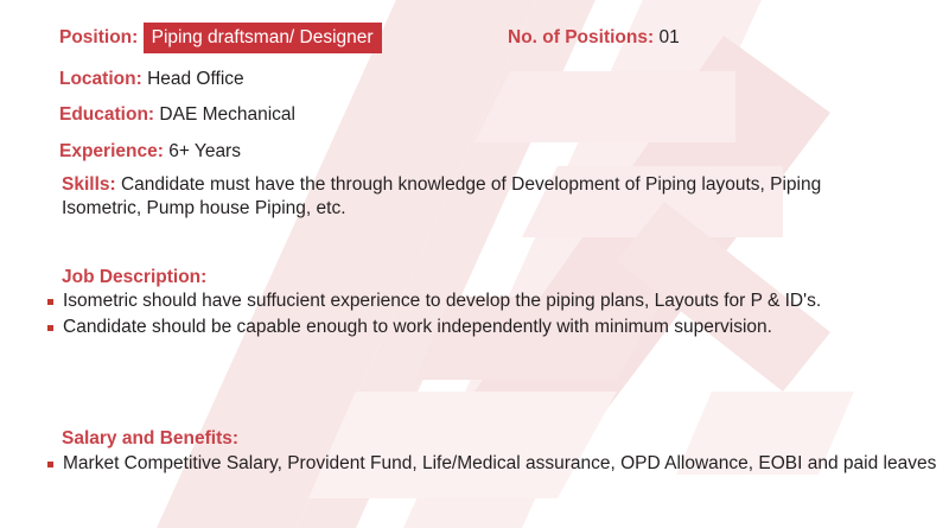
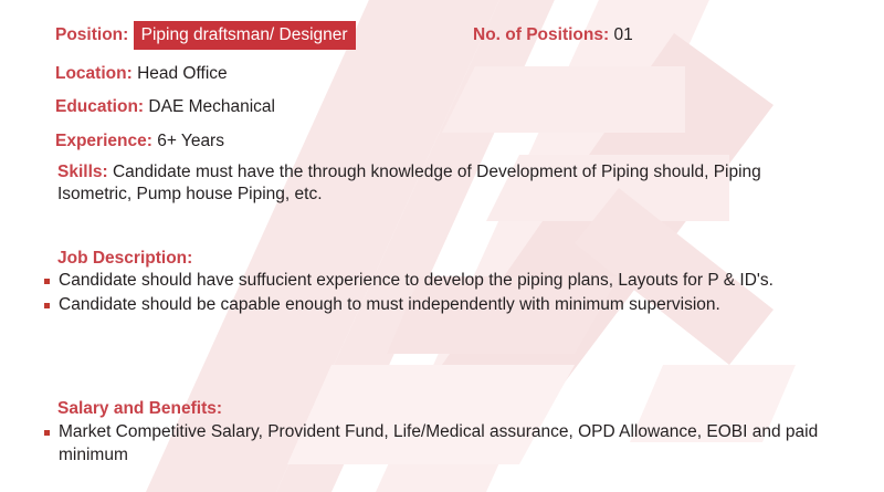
  Position: Piping draftsman/ Designer
  No. of Positions: 01
  Location: Head Office
  Education: DAE Mechanical
  Experience: 6+ Years
- Skills: Candidate must have the through knowledge of Development of Piping layouts, Piping Isometric, Pump house Piping, etc.
+ Skills: Candidate must have the through knowledge of Development of Piping should, Piping Isometric, Pump house Piping, etc.
  Job Description:
- Isometric should have suffucient experience to develop the piping plans, Layouts for P & ID's.
+ Candidate should have suffucient experience to develop the piping plans, Layouts for P & ID's.
- Candidate should be capable enough to work independently with minimum supervision.
+ Candidate should be capable enough to must independently with minimum supervision.
  Salary and Benefits:
- Market Competitive Salary, Provident Fund, Life/Medical assurance, OPD Allowance, EOBI and paid leaves
+ Market Competitive Salary, Provident Fund, Life/Medical assurance, OPD Allowance, EOBI and paid minimum
